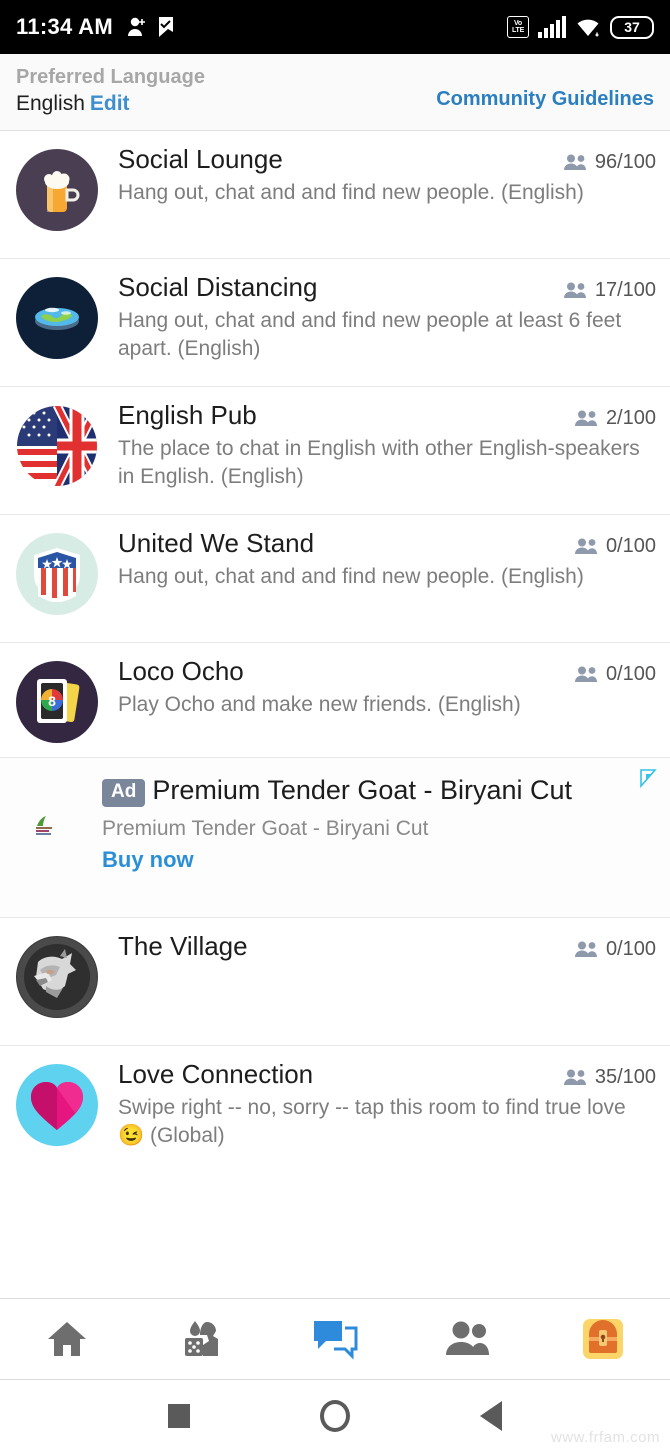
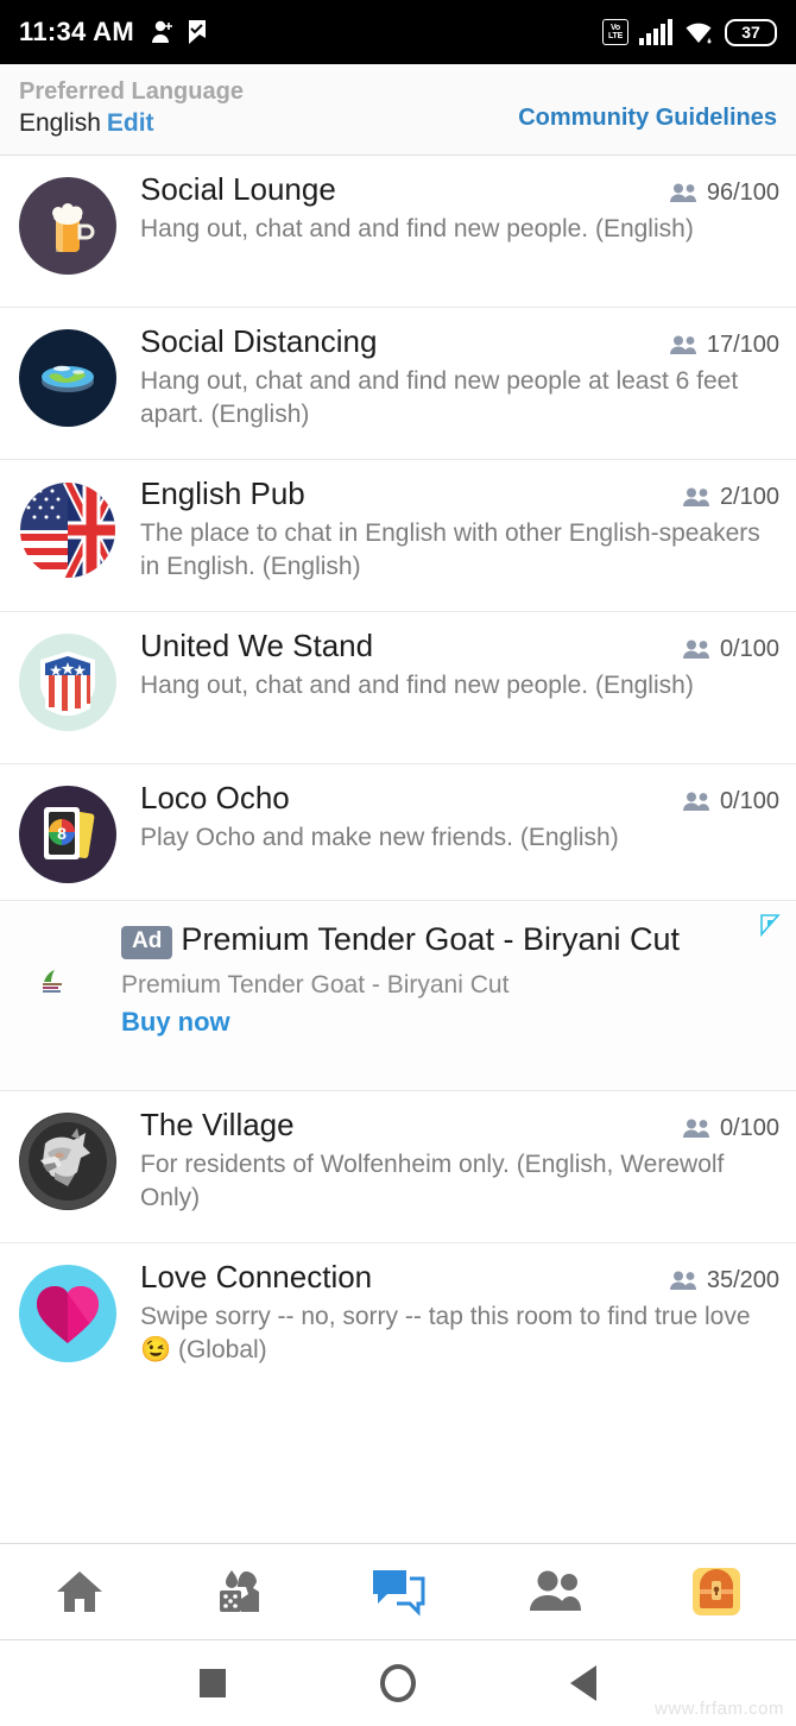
  11:34 AM
  37
  Preferred Language
  English Edit
  Community Guidelines
  Social Lounge
  Hang out, chat and and find new people. (English)
  96/100
  Social Distancing
  Hang out, chat and and find new people at least 6 feet apart. (English)
  17/100
  English Pub
  The place to chat in English with other English-speakers in English. (English)
  2/100
  United We Stand
  Hang out, chat and and find new people. (English)
  0/100
  8
  Loco Ocho
  Play Ocho and make new friends. (English)
  0/100
  Ad Premium Tender Goat - Biryani Cut
  Premium Tender Goat - Biryani Cut
  Buy now
  The Village
+ For residents of Wolfenheim only. (English, Werewolf Only)
  0/100
  Love Connection
- Swipe right -- no, sorry -- tap this room to find true love 😉 (Global)
+ Swipe sorry -- no, sorry -- tap this room to find true love 😉 (Global)
- 35/100
+ 35/200
  www.frfam.com
